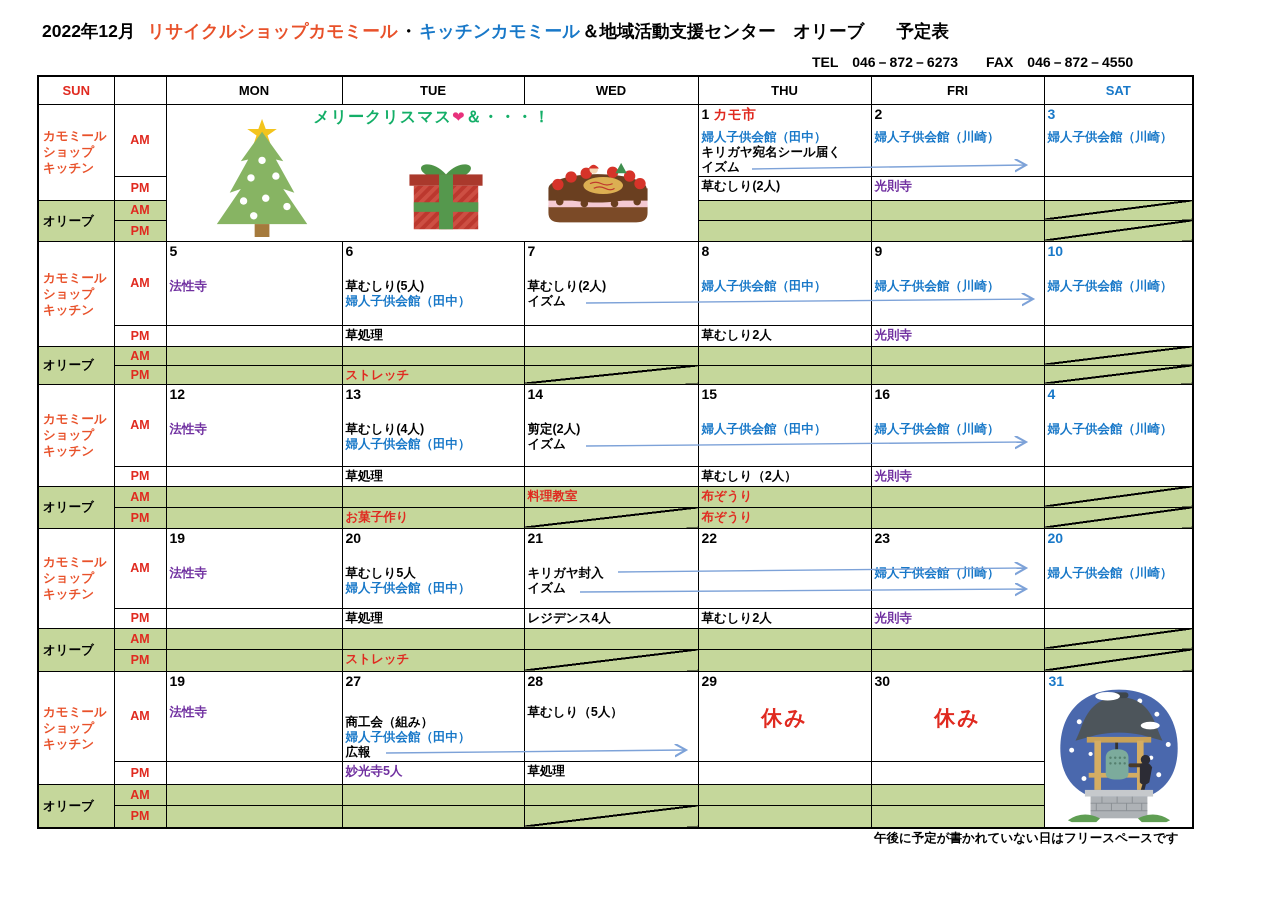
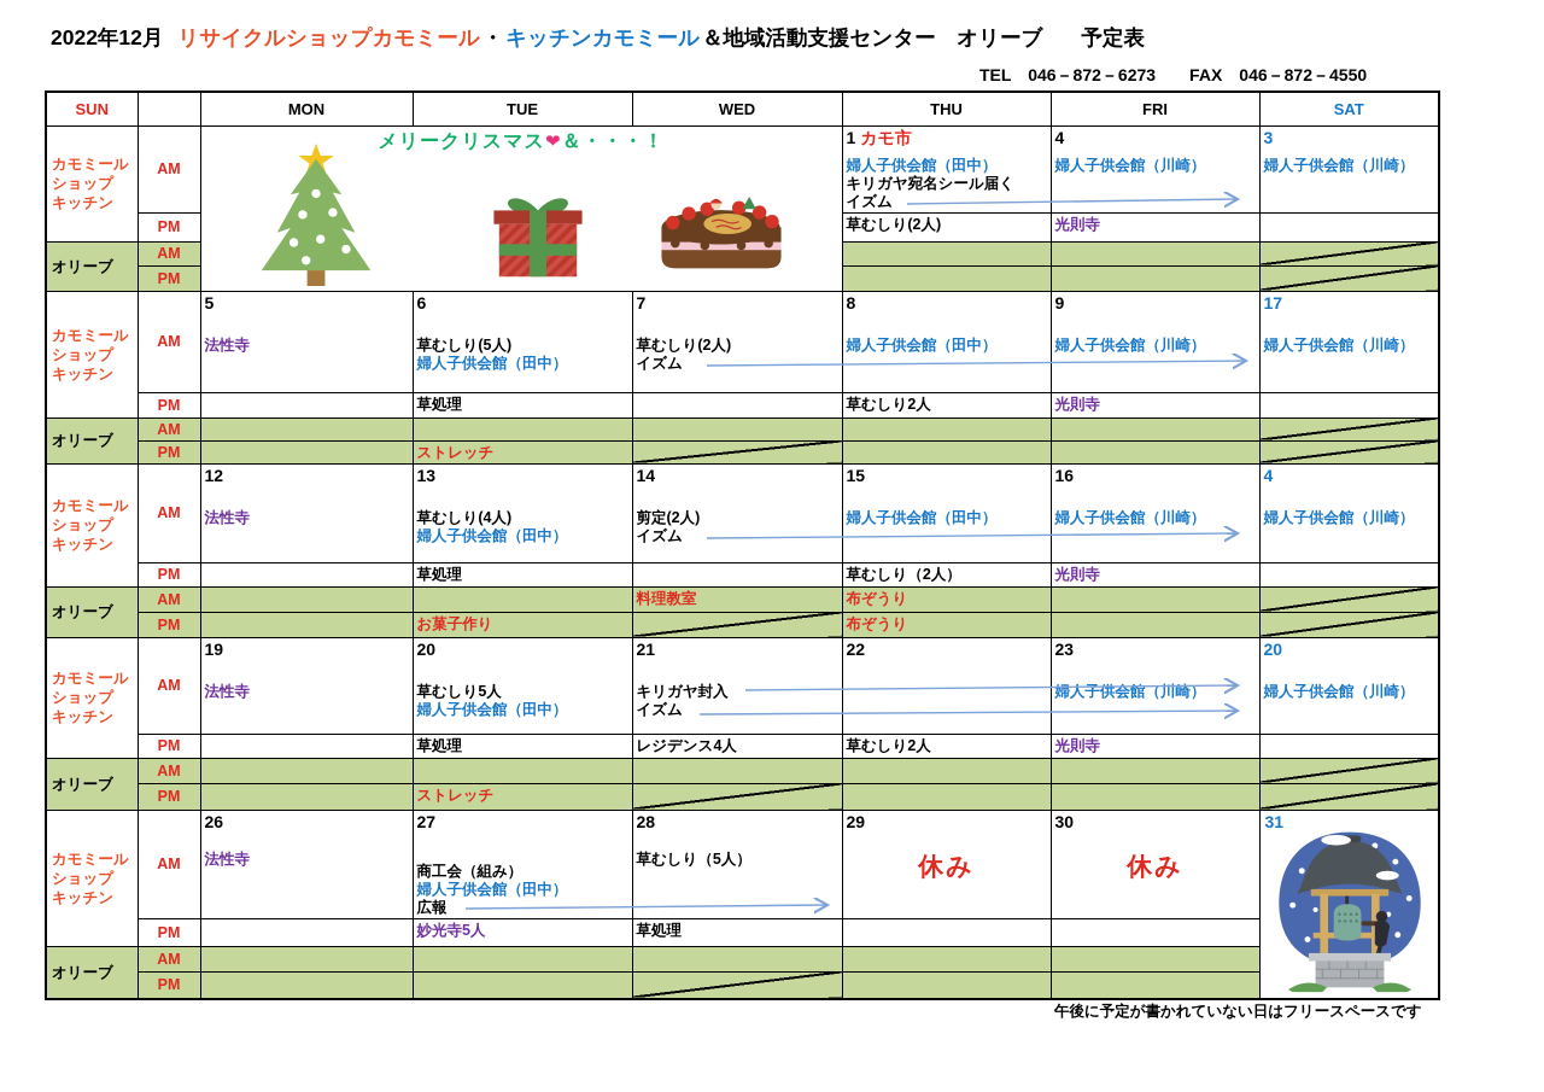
  2022年12月 リサイクルショップカモミール・キッチンカモミール＆地域活動支援センター オリーブ 予定表
  TEL 046－872－6273 FAX 046－872－4550
  午後に予定が書かれていない日はフリースペースです
  SUN		MON	TUE	WED	THU	FRI	SAT
- カモミール ショップ キッチン	AM	メリークリスマス❤＆・・・！	1 カモ市 婦人子供会館（田中） キリガヤ宛名シール届く イズム	2 婦人子供会館（川崎）	3 婦人子供会館（川崎）
+ カモミール ショップ キッチン	AM	メリークリスマス❤＆・・・！	1 カモ市 婦人子供会館（田中） キリガヤ宛名シール届く イズム	4 婦人子供会館（川崎）	3 婦人子供会館（川崎）
  PM	草むしり(2人)	光則寺
  オリーブ	AM
  PM
- カモミール ショップ キッチン	AM	5 法性寺	6 草むしり(5人) 婦人子供会館（田中）	7 草むしり(2人) イズム	8 婦人子供会館（田中）	9 婦人子供会館（川崎）	10 婦人子供会館（川崎）
+ カモミール ショップ キッチン	AM	5 法性寺	6 草むしり(5人) 婦人子供会館（田中）	7 草むしり(2人) イズム	8 婦人子供会館（田中）	9 婦人子供会館（川崎）	17 婦人子供会館（川崎）
  PM		草処理		草むしり2人	光則寺
  オリーブ	AM
  PM		ストレッチ
  カモミール ショップ キッチン	AM	12 法性寺	13 草むしり(4人) 婦人子供会館（田中）	14 剪定(2人) イズム	15 婦人子供会館（田中）	16 婦人子供会館（川崎）	4 婦人子供会館（川崎）
  PM		草処理		草むしり（2人）	光則寺
  オリーブ	AM			料理教室	布ぞうり
  PM		お菓子作り		布ぞうり
  カモミール ショップ キッチン	AM	19 法性寺	20 草むしり5人 婦人子供会館（田中）	21 キリガヤ封入 イズム	22	23 婦人子供会館（川崎）	20 婦人子供会館（川崎）
  PM		草処理	レジデンス4人	草むしり2人	光則寺
  オリーブ	AM
  PM		ストレッチ
- カモミール ショップ キッチン	AM	19 法性寺	27 商工会（組み） 婦人子供会館（田中） 広報	28 草むしり（5人）	29 休み	30 休み	31
+ カモミール ショップ キッチン	AM	26 法性寺	27 商工会（組み） 婦人子供会館（田中） 広報	28 草むしり（5人）	29 休み	30 休み	31
  PM		妙光寺5人	草処理
  オリーブ	AM
  PM
